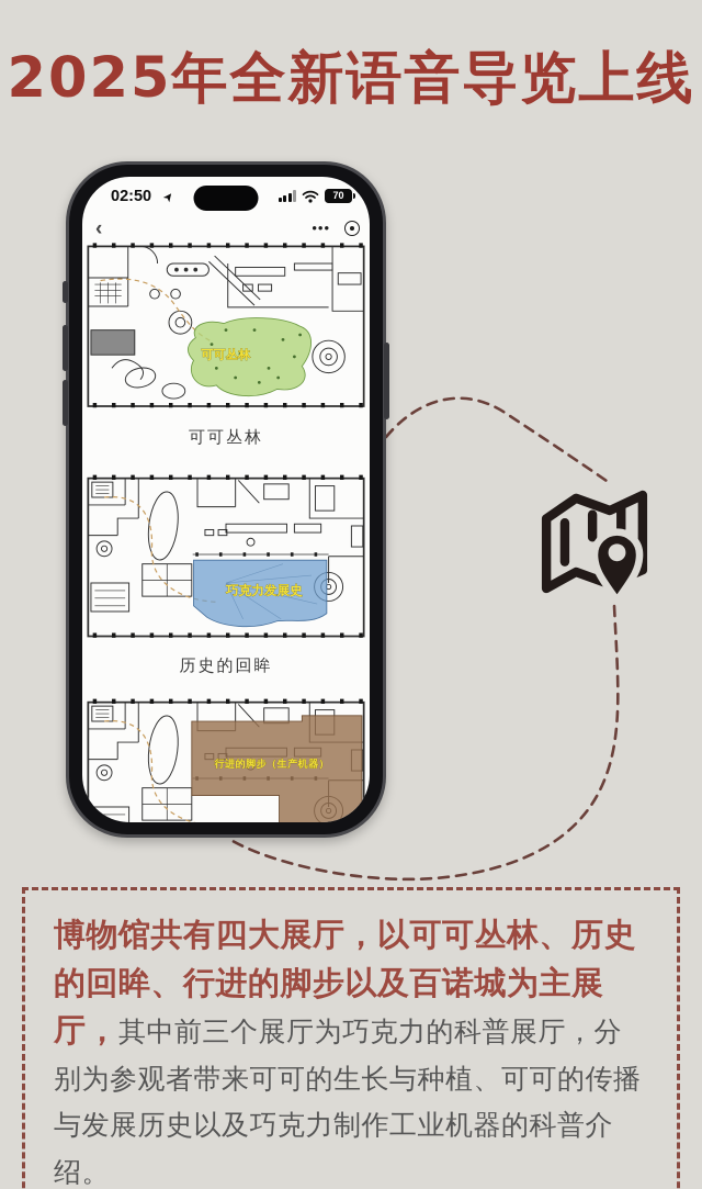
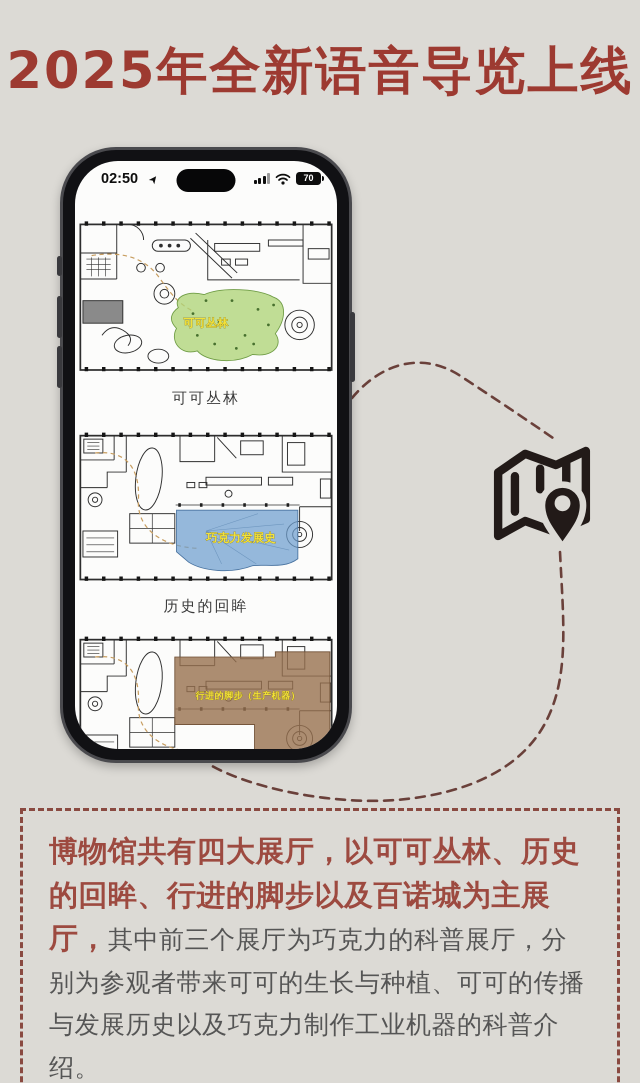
  2025年全新语音导览上线
  02:50
  70
- ‹
- •••
  可可丛林
  可可丛林
  巧克力发展史
  历史的回眸
  行进的脚步（生产机器）
  博物馆共有四大展厅，以可可丛林、历史的回眸、行进的脚步以及百诺城为主展厅，其中前三个展厅为巧克力的科普展厅，分别为参观者带来可可的生长与种植、可可的传播与发展历史以及巧克力制作工业机器的科普介绍。
